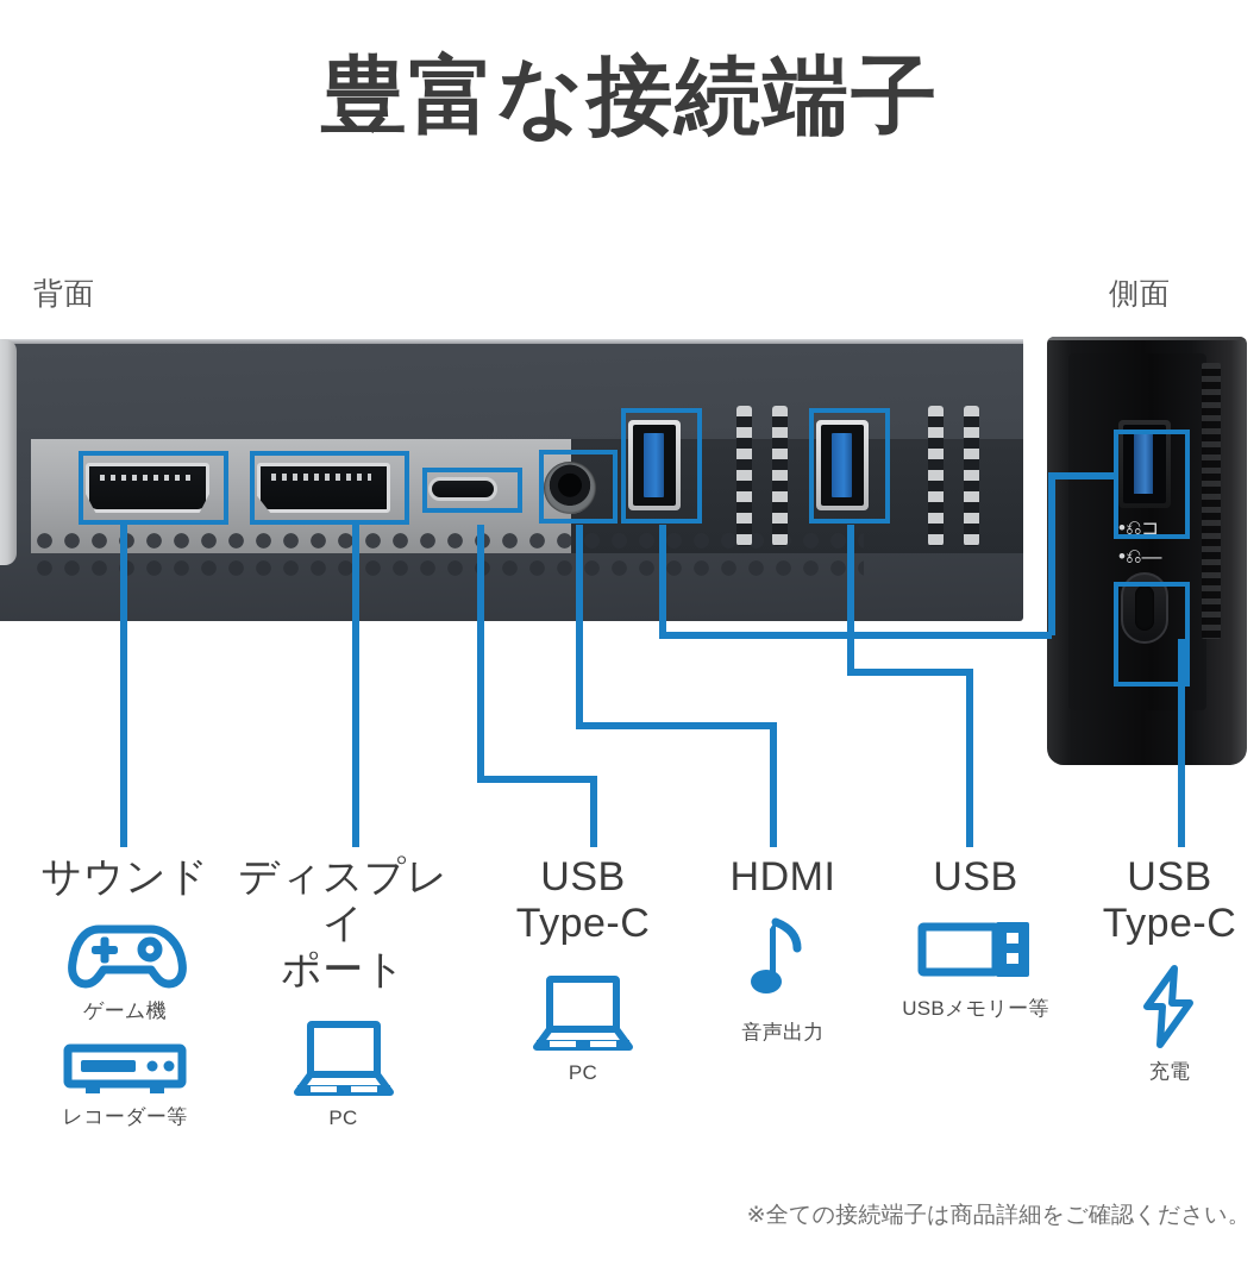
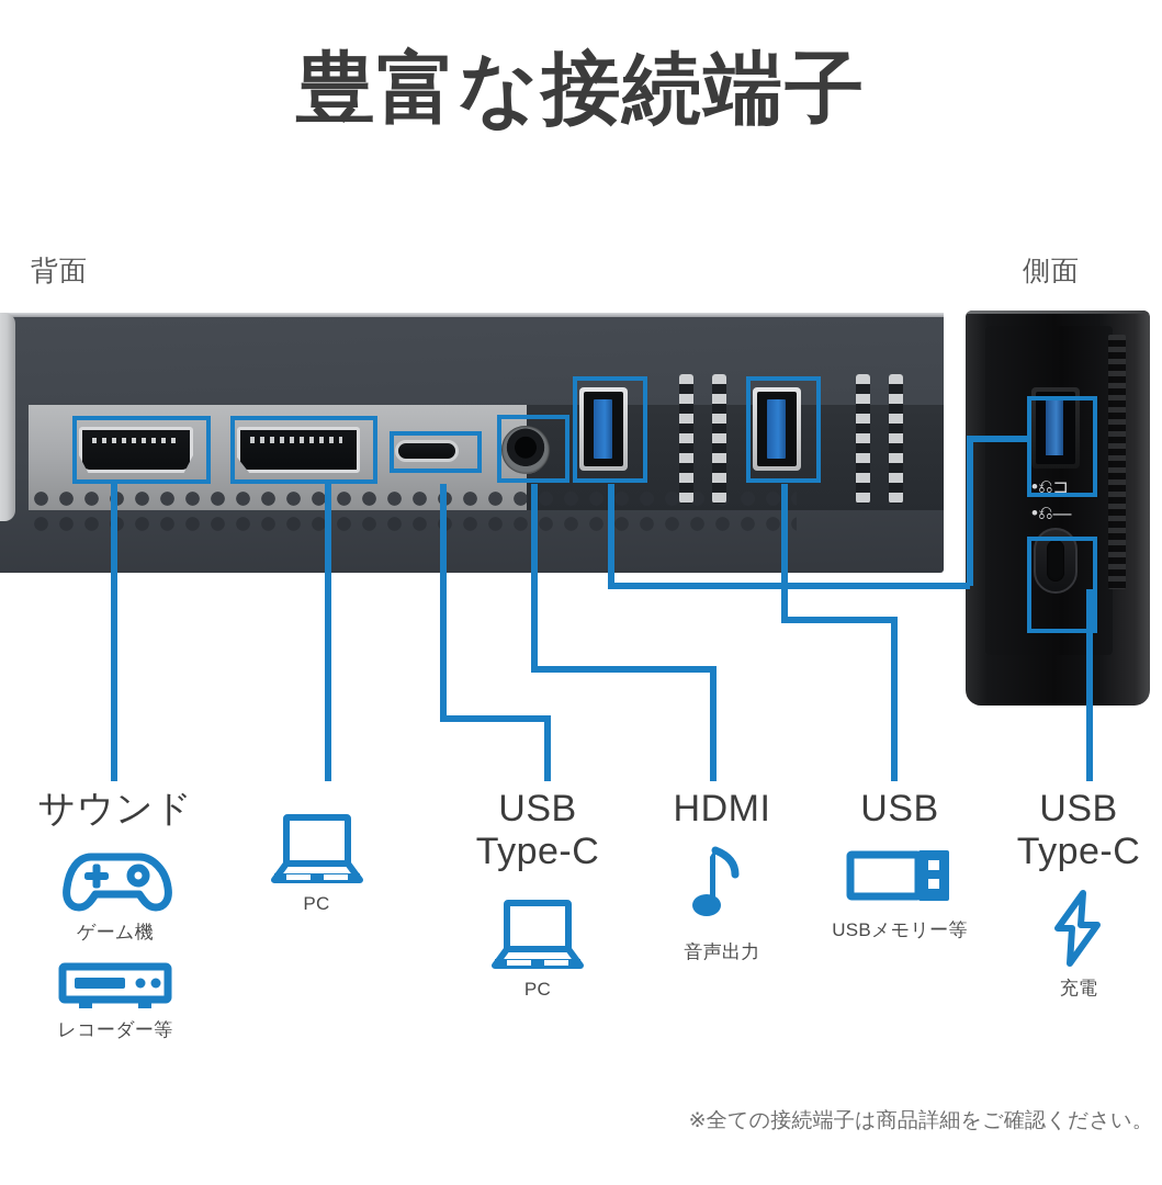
  豊富な接続端子
  背面
  側面
  •⎌⊐
  •⎌—
  サウンド
  ゲーム機
  レコーダー等
- ディスプレイ
- ポート
  PC
  USB
  Type-C
  PC
  HDMI
  音声出力
  USB
  USBメモリー等
  USB
  Type-C
  充電
  ※全ての接続端子は商品詳細をご確認ください。
